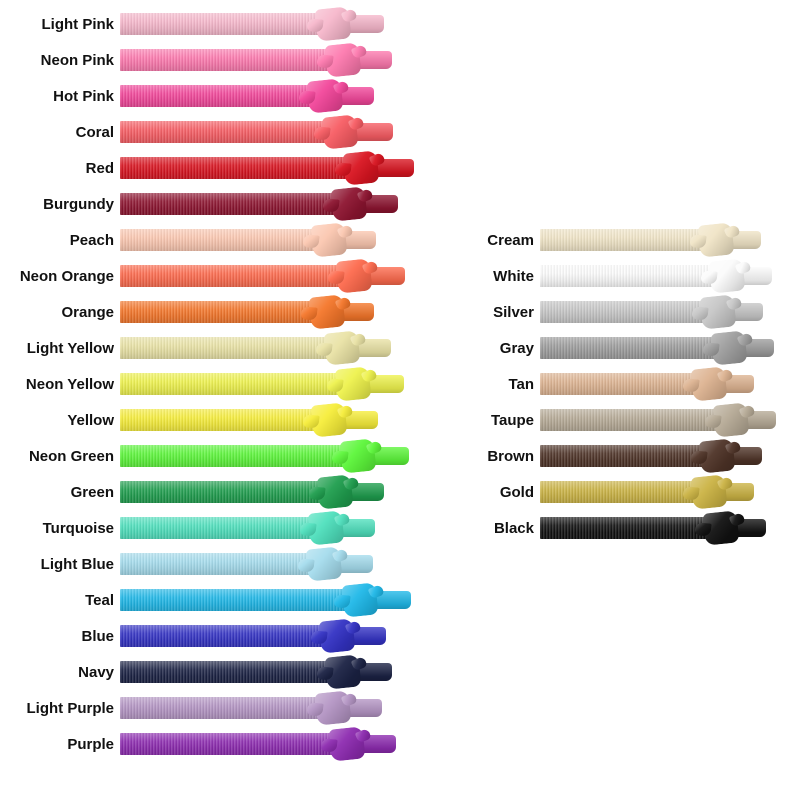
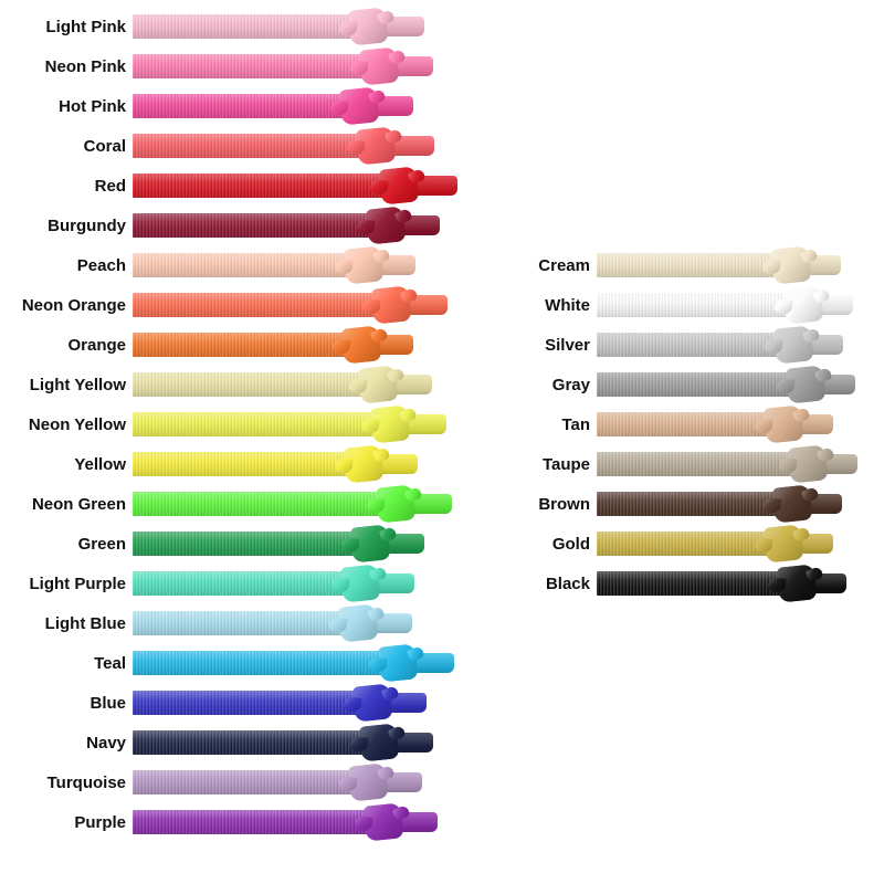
  Light Pink
  Neon Pink
  Hot Pink
  Coral
  Red
  Burgundy
  Peach
  Neon Orange
  Orange
  Light Yellow
  Neon Yellow
  Yellow
  Neon Green
  Green
- Turquoise
+ Light Purple
  Light Blue
  Teal
  Blue
  Navy
- Light Purple
+ Turquoise
  Purple
  Cream
  White
  Silver
  Gray
  Tan
  Taupe
  Brown
  Gold
  Black
